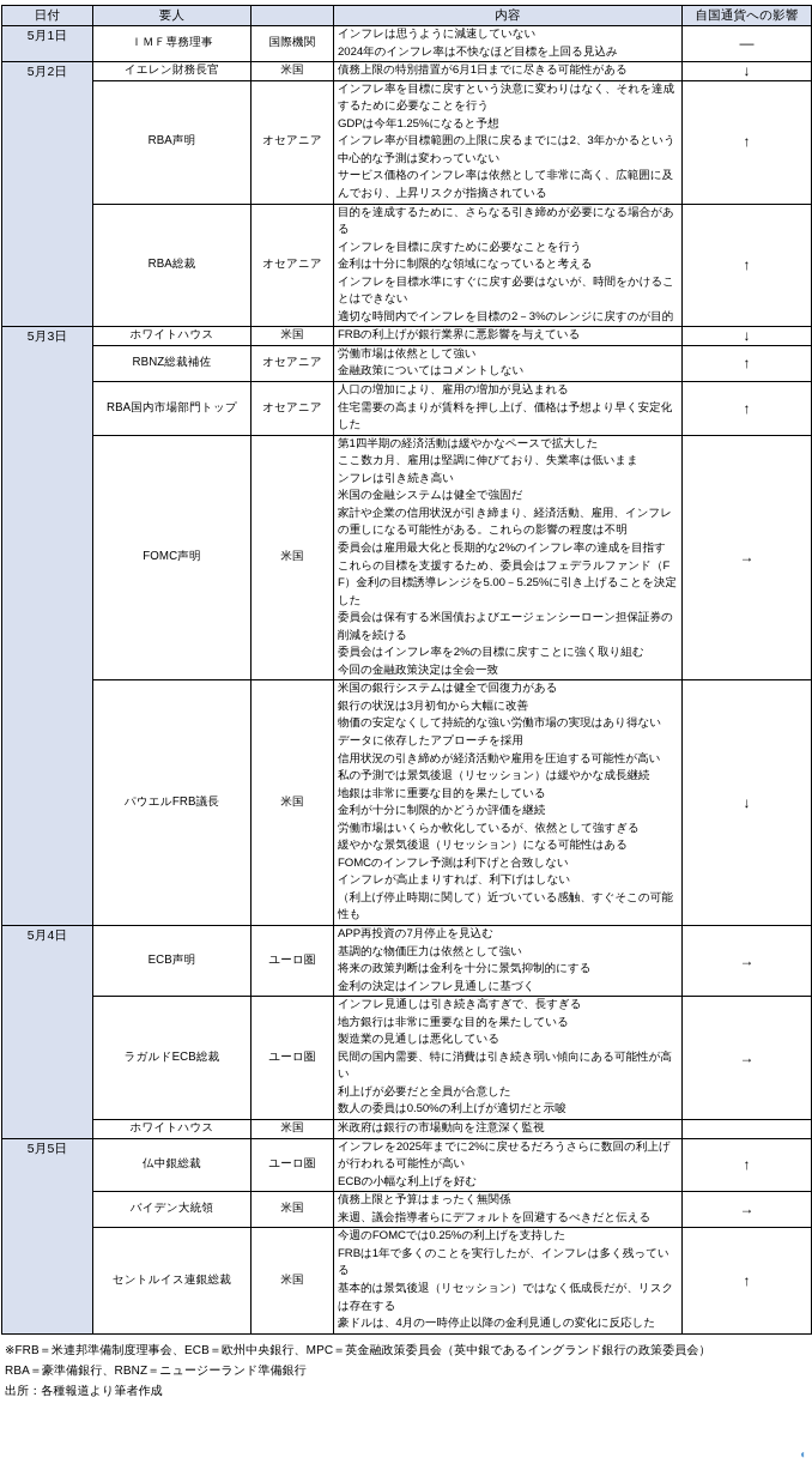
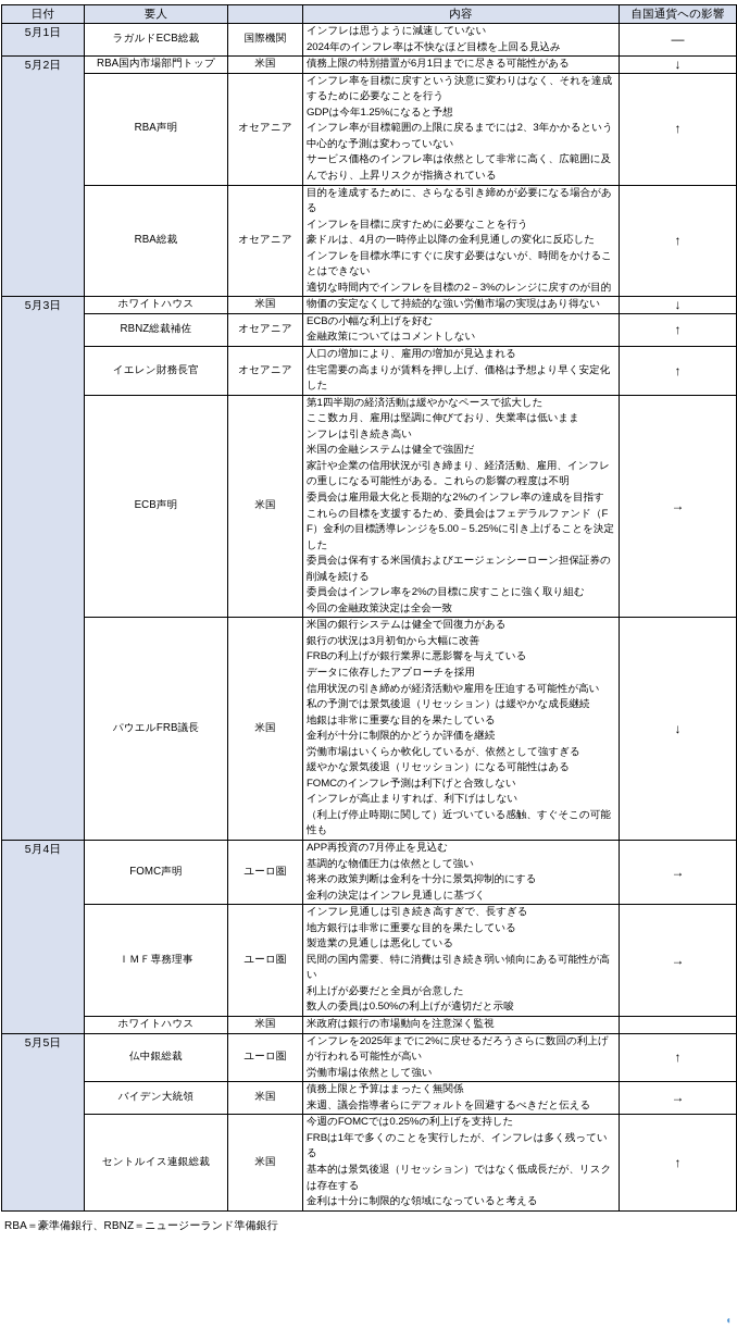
  日付	要人		内容	自国通貨への影響
- 5月1日	ＩＭＦ専務理事	国際機関	インフレは思うように減速していない2024年のインフレ率は不快なほど目標を上回る見込み	—
+ 5月1日	ラガルドECB総裁	国際機関	インフレは思うように減速していない2024年のインフレ率は不快なほど目標を上回る見込み	—
- 5月2日	イエレン財務長官	米国	債務上限の特別措置が6月1日までに尽きる可能性がある	↓
+ 5月2日	RBA国内市場部門トップ	米国	債務上限の特別措置が6月1日までに尽きる可能性がある	↓
  RBA声明	オセアニア	インフレ率を目標に戻すという決意に変わりはなく、それを達成するために必要なことを行うGDPは今年1.25%になると予想インフレ率が目標範囲の上限に戻るまでには2、3年かかるという中心的な予測は変わっていないサービス価格のインフレ率は依然として非常に高く、広範囲に及んでおり、上昇リスクが指摘されている	↑
- RBA総裁	オセアニア	目的を達成するために、さらなる引き締めが必要になる場合があるインフレを目標に戻すために必要なことを行う金利は十分に制限的な領域になっていると考えるインフレを目標水準にすぐに戻す必要はないが、時間をかけることはできない適切な時間内でインフレを目標の2－3%のレンジに戻すのが目的	↑
+ RBA総裁	オセアニア	目的を達成するために、さらなる引き締めが必要になる場合があるインフレを目標に戻すために必要なことを行う豪ドルは、4月の一時停止以降の金利見通しの変化に反応したインフレを目標水準にすぐに戻す必要はないが、時間をかけることはできない適切な時間内でインフレを目標の2－3%のレンジに戻すのが目的	↑
- 5月3日	ホワイトハウス	米国	FRBの利上げが銀行業界に悪影響を与えている	↓
+ 5月3日	ホワイトハウス	米国	物価の安定なくして持続的な強い労働市場の実現はあり得ない	↓
- RBNZ総裁補佐	オセアニア	労働市場は依然として強い金融政策についてはコメントしない	↑
+ RBNZ総裁補佐	オセアニア	ECBの小幅な利上げを好む金融政策についてはコメントしない	↑
- RBA国内市場部門トップ	オセアニア	人口の増加により、雇用の増加が見込まれる住宅需要の高まりが賃料を押し上げ、価格は予想より早く安定化した	↑
+ イエレン財務長官	オセアニア	人口の増加により、雇用の増加が見込まれる住宅需要の高まりが賃料を押し上げ、価格は予想より早く安定化した	↑
- FOMC声明	米国	第1四半期の経済活動は緩やかなペースで拡大したここ数カ月、雇用は堅調に伸びており、失業率は低いままンフレは引き続き高い米国の金融システムは健全で強固だ家計や企業の信用状況が引き締まり、経済活動、雇用、インフレの重しになる可能性がある。これらの影響の程度は不明委員会は雇用最大化と長期的な2%のインフレ率の達成を目指すこれらの目標を支援するため、委員会はフェデラルファンド（FF）金利の目標誘導レンジを5.00－5.25%に引き上げることを決定した委員会は保有する米国債およびエージェンシーローン担保証券の削減を続ける委員会はインフレ率を2%の目標に戻すことに強く取り組む今回の金融政策決定は全会一致	→
+ ECB声明	米国	第1四半期の経済活動は緩やかなペースで拡大したここ数カ月、雇用は堅調に伸びており、失業率は低いままンフレは引き続き高い米国の金融システムは健全で強固だ家計や企業の信用状況が引き締まり、経済活動、雇用、インフレの重しになる可能性がある。これらの影響の程度は不明委員会は雇用最大化と長期的な2%のインフレ率の達成を目指すこれらの目標を支援するため、委員会はフェデラルファンド（FF）金利の目標誘導レンジを5.00－5.25%に引き上げることを決定した委員会は保有する米国債およびエージェンシーローン担保証券の削減を続ける委員会はインフレ率を2%の目標に戻すことに強く取り組む今回の金融政策決定は全会一致	→
- パウエルFRB議長	米国	米国の銀行システムは健全で回復力がある銀行の状況は3月初旬から大幅に改善物価の安定なくして持続的な強い労働市場の実現はあり得ないデータに依存したアプローチを採用信用状況の引き締めが経済活動や雇用を圧迫する可能性が高い私の予測では景気後退（リセッション）は緩やかな成長継続地銀は非常に重要な目的を果たしている金利が十分に制限的かどうか評価を継続労働市場はいくらか軟化しているが、依然として強すぎる緩やかな景気後退（リセッション）になる可能性はあるFOMCのインフレ予測は利下げと合致しないインフレが高止まりすれば、利下げはしない（利上げ停止時期に関して）近づいている感触、すぐそこの可能性も	↓
+ パウエルFRB議長	米国	米国の銀行システムは健全で回復力がある銀行の状況は3月初旬から大幅に改善FRBの利上げが銀行業界に悪影響を与えているデータに依存したアプローチを採用信用状況の引き締めが経済活動や雇用を圧迫する可能性が高い私の予測では景気後退（リセッション）は緩やかな成長継続地銀は非常に重要な目的を果たしている金利が十分に制限的かどうか評価を継続労働市場はいくらか軟化しているが、依然として強すぎる緩やかな景気後退（リセッション）になる可能性はあるFOMCのインフレ予測は利下げと合致しないインフレが高止まりすれば、利下げはしない（利上げ停止時期に関して）近づいている感触、すぐそこの可能性も	↓
- 5月4日	ECB声明	ユーロ圏	APP再投資の7月停止を見込む基調的な物価圧力は依然として強い将来の政策判断は金利を十分に景気抑制的にする金利の決定はインフレ見通しに基づく	→
+ 5月4日	FOMC声明	ユーロ圏	APP再投資の7月停止を見込む基調的な物価圧力は依然として強い将来の政策判断は金利を十分に景気抑制的にする金利の決定はインフレ見通しに基づく	→
- ラガルドECB総裁	ユーロ圏	インフレ見通しは引き続き高すぎで、長すぎる地方銀行は非常に重要な目的を果たしている製造業の見通しは悪化している民間の国内需要、特に消費は引き続き弱い傾向にある可能性が高い利上げが必要だと全員が合意した数人の委員は0.50%の利上げが適切だと示唆	→
+ ＩＭＦ専務理事	ユーロ圏	インフレ見通しは引き続き高すぎで、長すぎる地方銀行は非常に重要な目的を果たしている製造業の見通しは悪化している民間の国内需要、特に消費は引き続き弱い傾向にある可能性が高い利上げが必要だと全員が合意した数人の委員は0.50%の利上げが適切だと示唆	→
  ホワイトハウス	米国	米政府は銀行の市場動向を注意深く監視
- 5月5日	仏中銀総裁	ユーロ圏	インフレを2025年までに2%に戻せるだろうさらに数回の利上げが行われる可能性が高いECBの小幅な利上げを好む	↑
+ 5月5日	仏中銀総裁	ユーロ圏	インフレを2025年までに2%に戻せるだろうさらに数回の利上げが行われる可能性が高い労働市場は依然として強い	↑
  バイデン大統領	米国	債務上限と予算はまったく無関係来週、議会指導者らにデフォルトを回避するべきだと伝える	→
- セントルイス連銀総裁	米国	今週のFOMCでは0.25%の利上げを支持したFRBは1年で多くのことを実行したが、インフレは多く残っている基本的は景気後退（リセッション）ではなく低成長だが、リスクは存在する豪ドルは、4月の一時停止以降の金利見通しの変化に反応した	↑
+ セントルイス連銀総裁	米国	今週のFOMCでは0.25%の利上げを支持したFRBは1年で多くのことを実行したが、インフレは多く残っている基本的は景気後退（リセッション）ではなく低成長だが、リスクは存在する金利は十分に制限的な領域になっていると考える	↑
- ※FRB＝米連邦準備制度理事会、ECB＝欧州中央銀行、MPC＝英金融政策委員会（英中銀であるイングランド銀行の政策委員会）
  RBA＝豪準備銀行、RBNZ＝ニュージーランド準備銀行
- 出所：各種報道より筆者作成
  ◖
